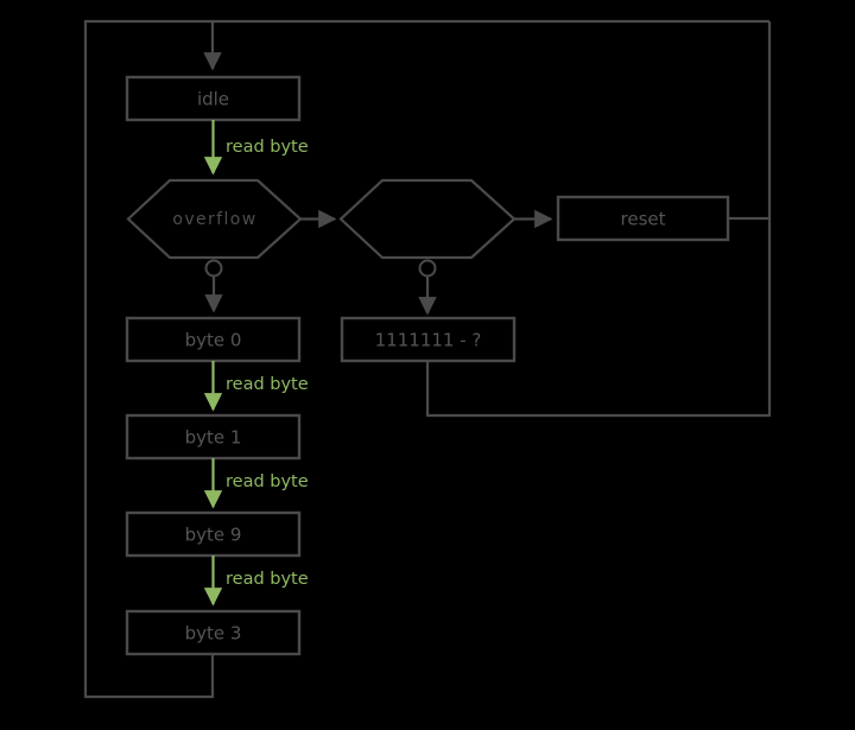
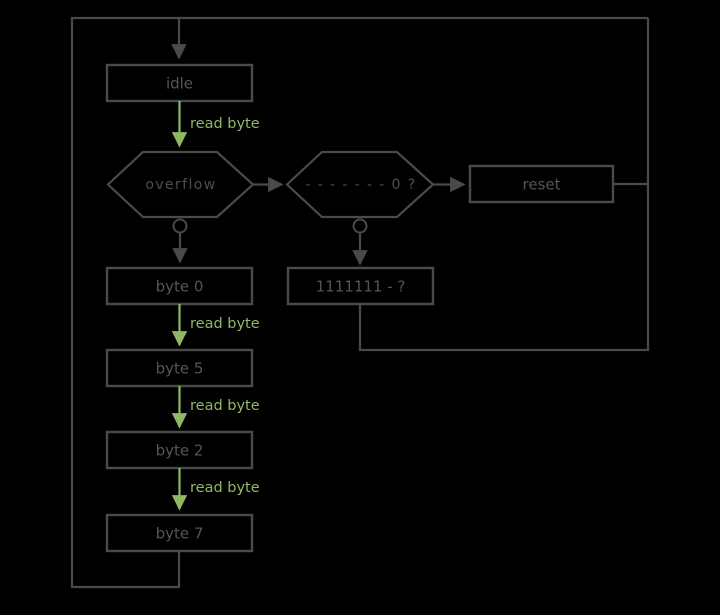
  idle
  read byte
  overflow
+ - - - - - - - 0 ?
  reset
  1111111 - ?
  byte 0
  read byte
- byte 1
+ byte 5
  read byte
- byte 9
+ byte 2
  read byte
- byte 3
+ byte 7
